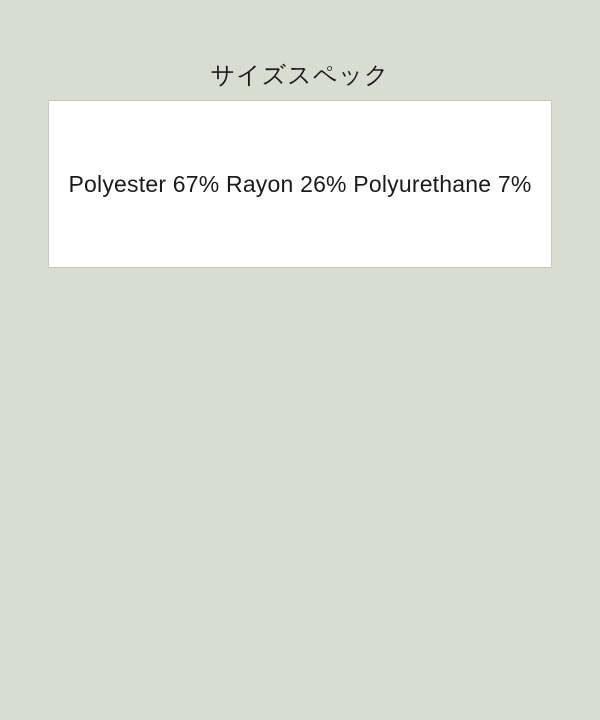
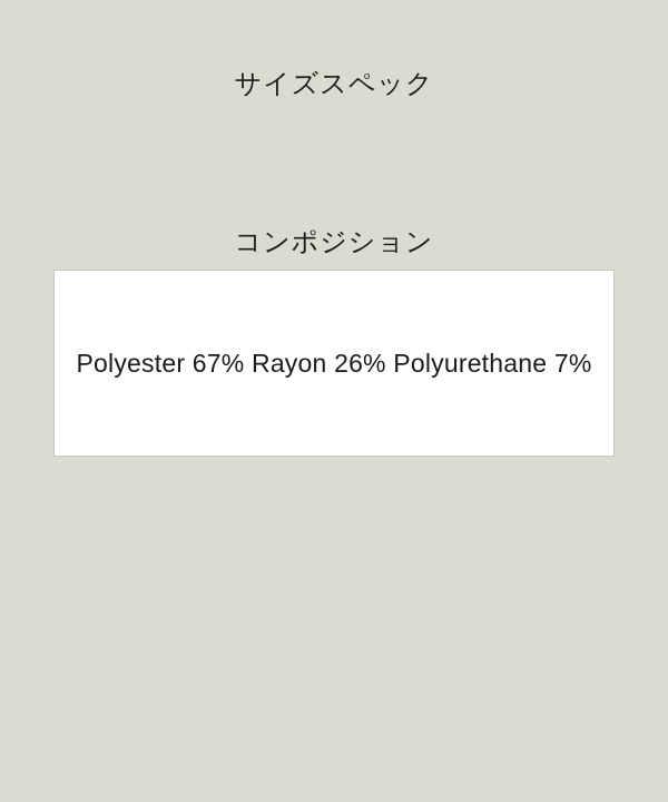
  サイズスペック
+ コンポジション
  Polyester 67% Rayon 26% Polyurethane 7%
